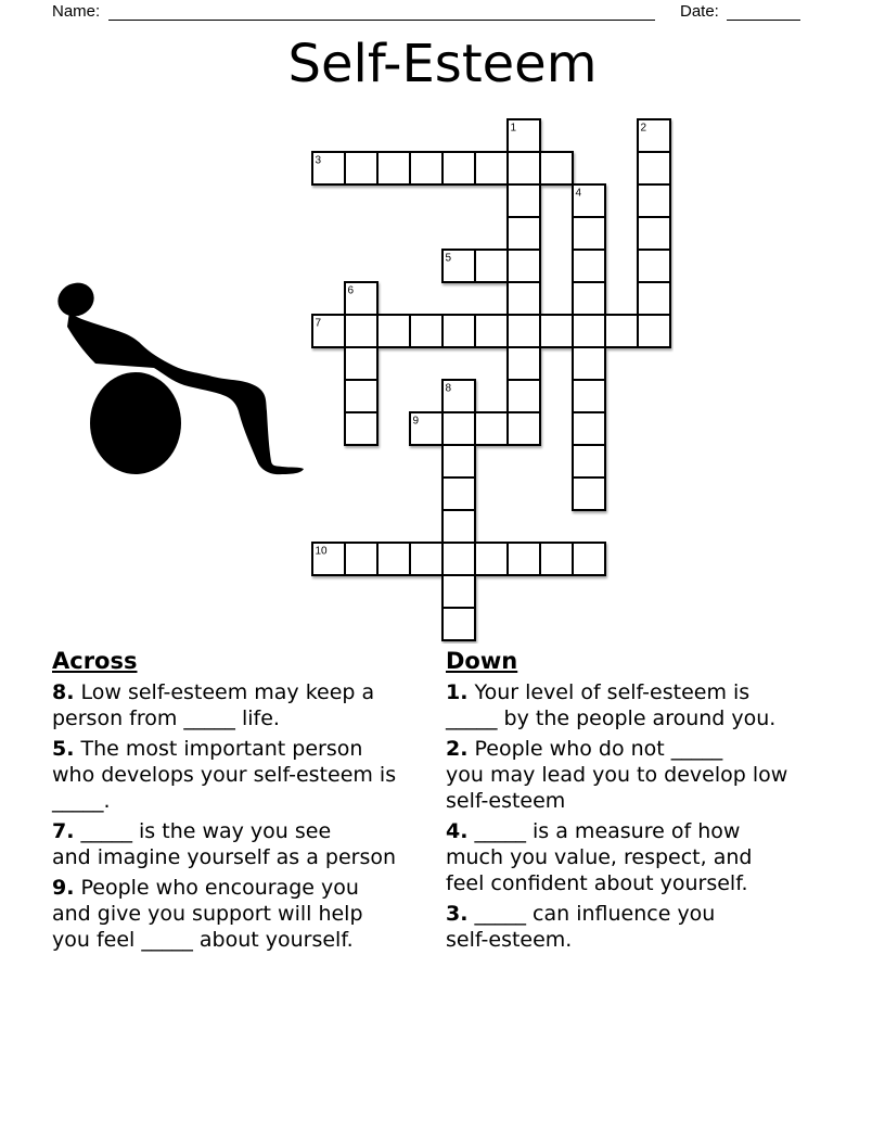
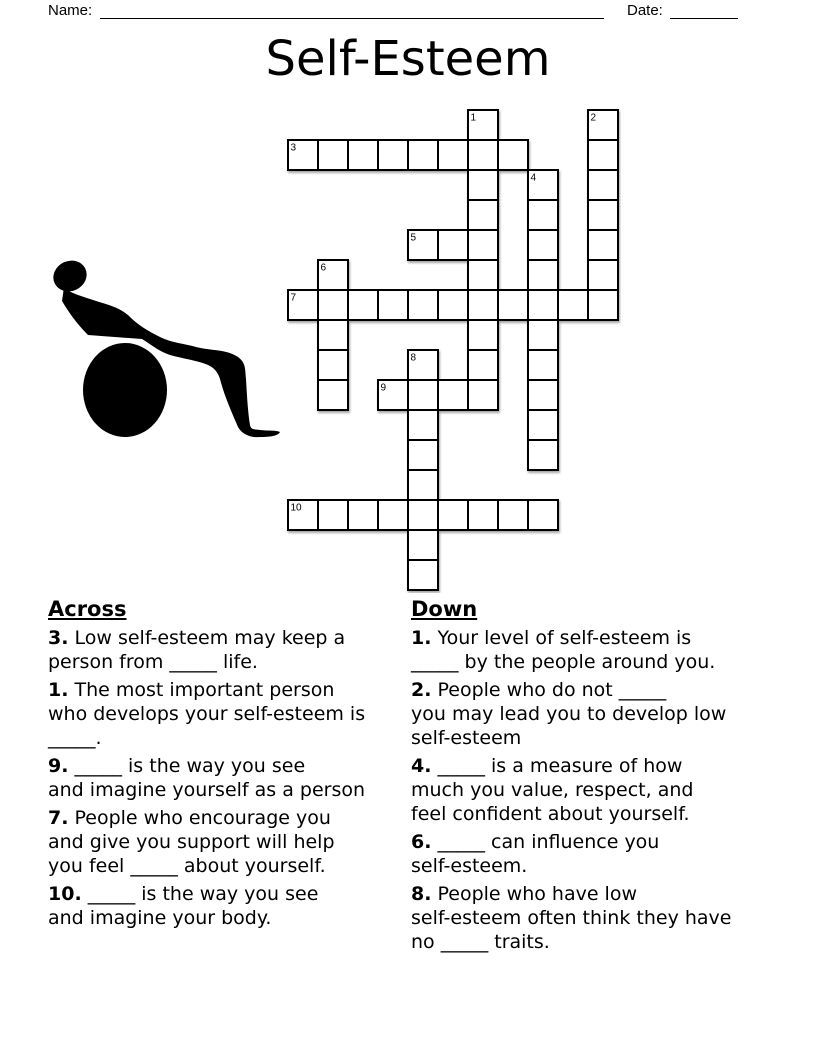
  Name:
  Date:
  Self-Esteem
  1
  2
  3
  4
  5
  6
  7
  8
  9
  10
  Across
- 8. Low self-esteem may keep a
+ 3. Low self-esteem may keep a
  person from _____ life.
- 5. The most important person
+ 1. The most important person
  who develops your self-esteem is
  _____.
- 7. _____ is the way you see
+ 9. _____ is the way you see
  and imagine yourself as a person
- 9. People who encourage you
+ 7. People who encourage you
  and give you support will help
  you feel _____ about yourself.
+ 10. _____ is the way you see
+ and imagine your body.
  Down
  1. Your level of self-esteem is
  _____ by the people around you.
  2. People who do not _____
  you may lead you to develop low
  self-esteem
  4. _____ is a measure of how
  much you value, respect, and
  feel confident about yourself.
- 3. _____ can influence you
+ 6. _____ can influence you
  self-esteem.
+ 8. People who have low
+ self-esteem often think they have
+ no _____ traits.
